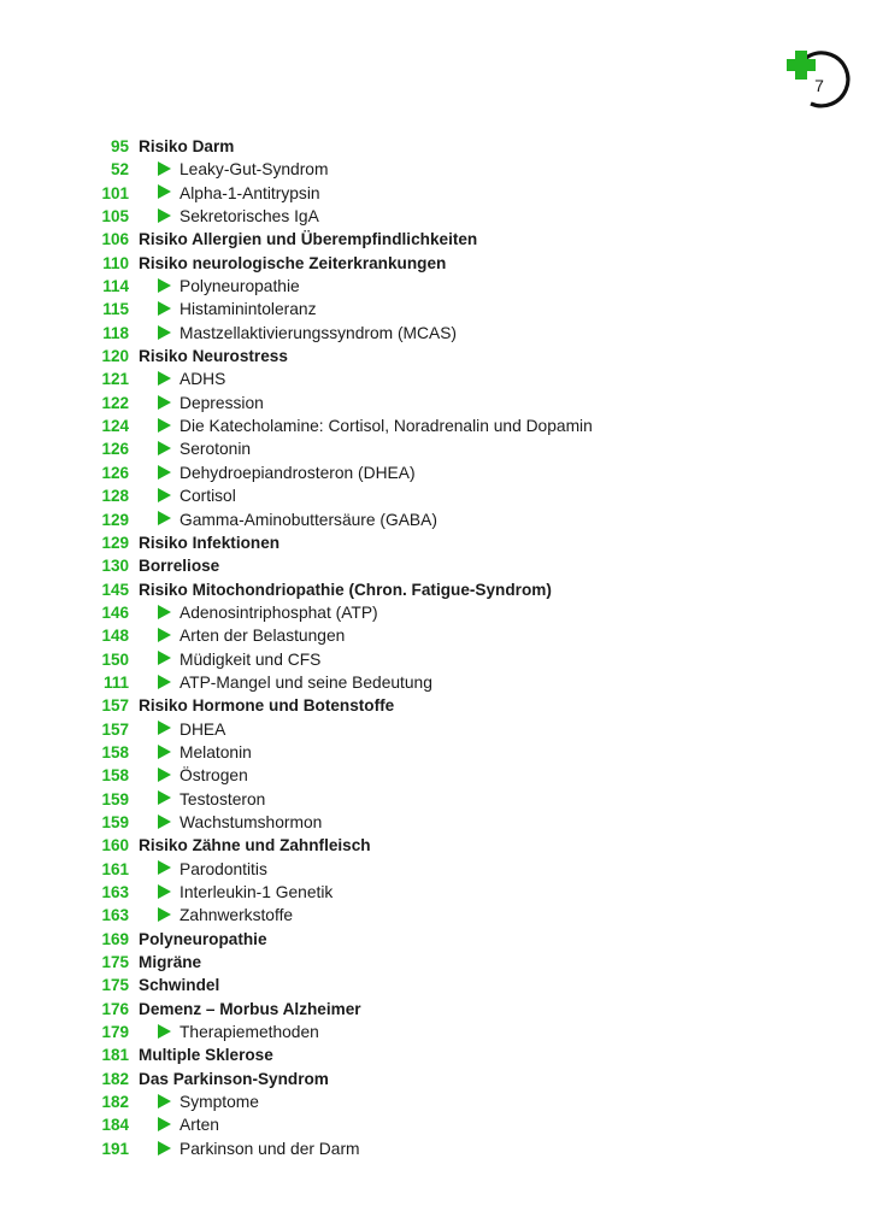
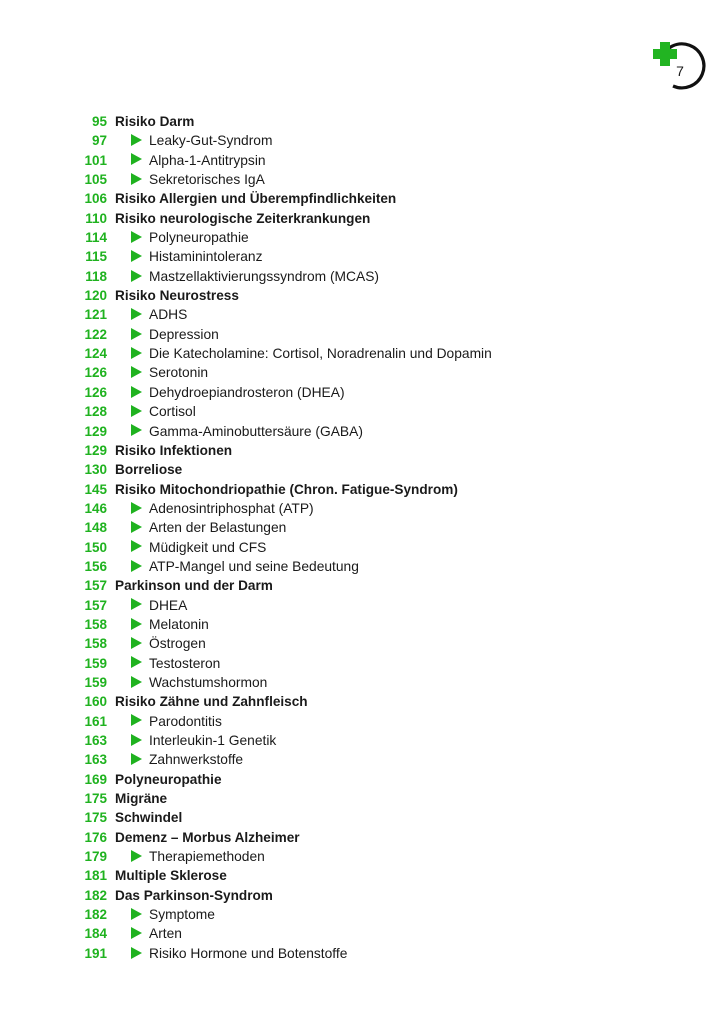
  7
  95 Risiko Darm
- 52 Leaky-Gut-Syndrom
+ 97 Leaky-Gut-Syndrom
  101 Alpha-1-Antitrypsin
  105 Sekretorisches IgA
  106 Risiko Allergien und Überempfindlichkeiten
  110 Risiko neurologische Zeiterkrankungen
  114 Polyneuropathie
  115 Histaminintoleranz
  118 Mastzellaktivierungssyndrom (MCAS)
  120 Risiko Neurostress
  121 ADHS
  122 Depression
  124 Die Katecholamine: Cortisol, Noradrenalin und Dopamin
  126 Serotonin
  126 Dehydroepiandrosteron (DHEA)
  128 Cortisol
  129 Gamma-Aminobuttersäure (GABA)
  129 Risiko Infektionen
  130 Borreliose
  145 Risiko Mitochondriopathie (Chron. Fatigue-Syndrom)
  146 Adenosintriphosphat (ATP)
  148 Arten der Belastungen
  150 Müdigkeit und CFS
- 111 ATP-Mangel und seine Bedeutung
+ 156 ATP-Mangel und seine Bedeutung
- 157 Risiko Hormone und Botenstoffe
+ 157 Parkinson und der Darm
  157 DHEA
  158 Melatonin
  158 Östrogen
  159 Testosteron
  159 Wachstumshormon
  160 Risiko Zähne und Zahnfleisch
  161 Parodontitis
  163 Interleukin-1 Genetik
  163 Zahnwerkstoffe
  169 Polyneuropathie
  175 Migräne
  175 Schwindel
  176 Demenz – Morbus Alzheimer
  179 Therapiemethoden
  181 Multiple Sklerose
  182 Das Parkinson-Syndrom
  182 Symptome
  184 Arten
- 191 Parkinson und der Darm
+ 191 Risiko Hormone und Botenstoffe
